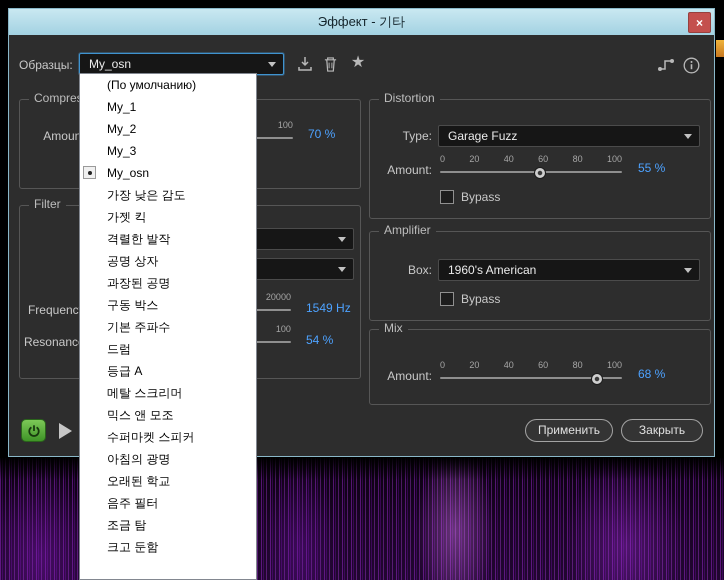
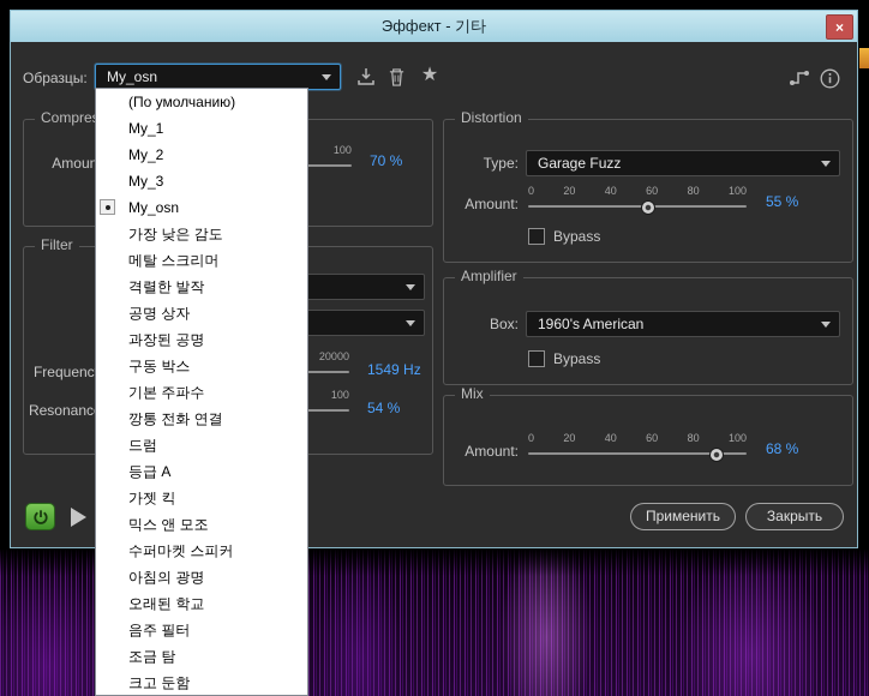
  Эффект - 기타
  ×
  Образцы:
  My_osn
  ★
  Amoun
  100
  70 %
  Filter
  Frequenc
  20000
  1549 Hz
  Resonanc
  100
  54 %
  Distortion
  Type:
  Garage Fuzz
  Amount:
  0
  20
  40
  60
  80
  100
  55 %
  Bypass
  Amplifier
  Box:
  1960's American
  Bypass
  Mix
  Amount:
  0
  20
  40
  60
  80
  100
  68 %
  Применить
  Закрыть
  (По умолчанию)
  My_1
  My_2
  My_3
  My_osn
  가장 낮은 감도
- 가젯 킥
+ 메탈 스크리머
  격렬한 발작
  공명 상자
  과장된 공명
  구동 박스
  기본 주파수
+ 깡통 전화 연결
  드럼
  등급 A
- 메탈 스크리머
+ 가젯 킥
  믹스 앤 모조
  수퍼마켓 스피커
  아침의 광명
  오래된 학교
  음주 필터
  조금 탐
  크고 둔함
